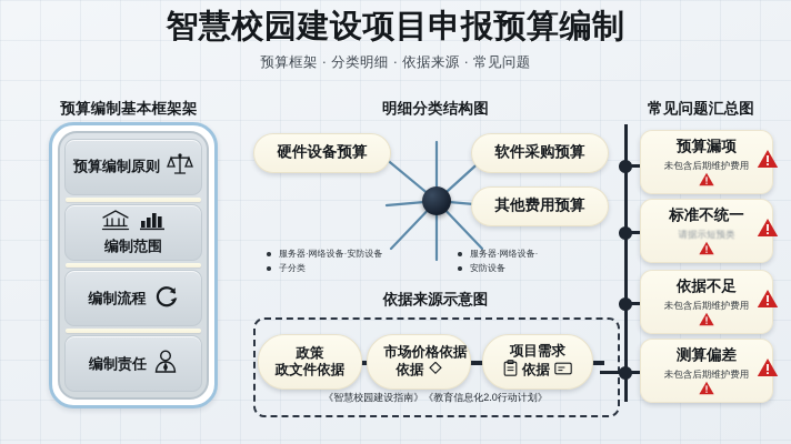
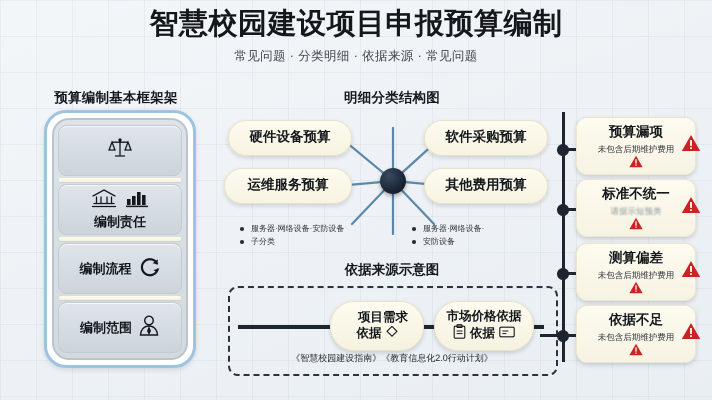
  智慧校园建设项目申报预算编制
- 预算框架 · 分类明细 · 依据来源 · 常见问题
+ 常见问题 · 分类明细 · 依据来源 · 常见问题
  预算编制基本框架架
  明细分类结构图
- 常见问题汇总图
- 预算编制原则
- 编制范围
+ 编制责任
  编制流程
- 编制责任
+ 编制范围
  硬件设备预算
  软件采购预算
+ 运维服务预算
  其他费用预算
  服务器·网络设备·安防设备
  子分类
  服务器·网络设备·
  安防设备
  依据来源示意图
- 政策
- 政文件依据
- 市场价格依据
+ 项目需求
  依据
- 项目需求
+ 市场价格依据
  依据
  《智慧校园建设指南》《教育信息化2.0行动计划》
  预算漏项
  未包含后期维护费用
  标准不统一
  请据示短预类
- 依据不足
+ 测算偏差
  未包含后期维护费用
- 测算偏差
+ 依据不足
  未包含后期维护费用
